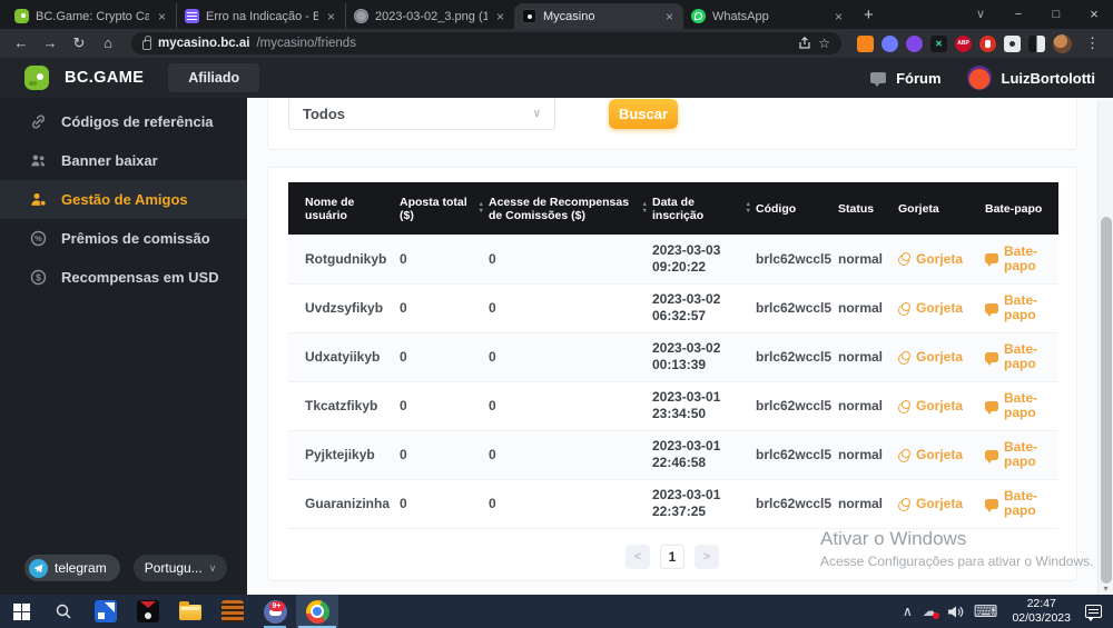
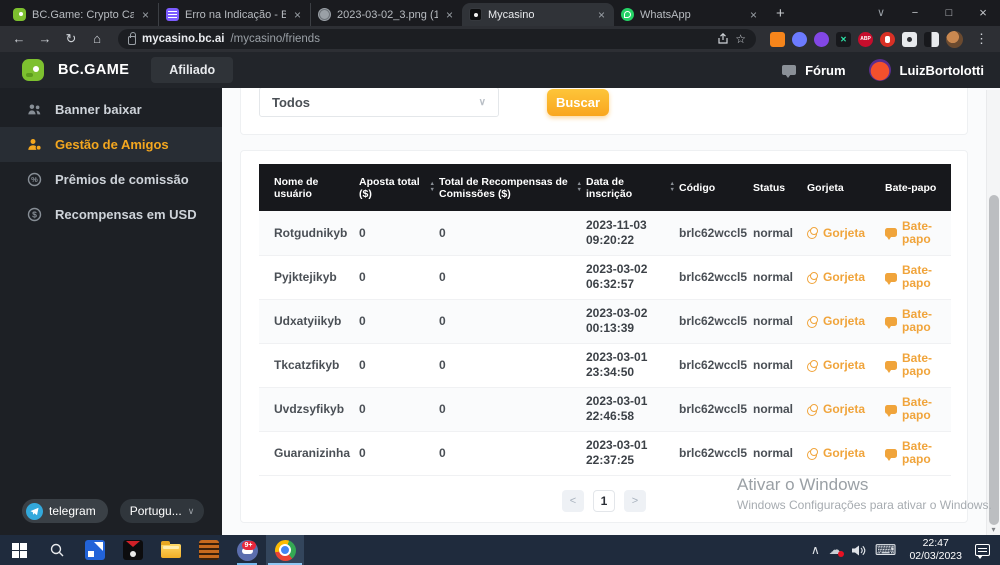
  ×
  Erro na Indicação - B
  ×
  2023-03-02_3.png (1
  ×
  Mycasino
  ×
  WhatsApp
  ×
  +
  ∨
  −
  □
  ×
  ←
  →
  ↻
  ⌂
  mycasino.bc.ai
  /mycasino/friends
  ☆
  ✕
  ⋮
  BC.GAME
  Afiliado
  Fórum
  LuizBortolotti
- Códigos de referência
  Banner baixar
  Gestão de Amigos
  %
  Prêmios de comissão
  $
  Recompensas em USD
  telegram
  Portugu...
  ∨
  Todos
  ∨
  Buscar
- Nome de usuário	Aposta total ($)	Acesse de Recompensas de Comissões ($)	Data de inscrição	Código	Status	Gorjeta	Bate-papo
+ Nome de usuário	Aposta total ($)	Total de Recompensas de Comissões ($)	Data de inscrição	Código	Status	Gorjeta	Bate-papo
- Rotgudnikyb	0	0	2023-03-0309:20:22	brlc62wccl5	normal	Gorjeta	Bate-papo
+ Rotgudnikyb	0	0	2023-11-0309:20:22	brlc62wccl5	normal	Gorjeta	Bate-papo
- Uvdzsyfikyb	0	0	2023-03-0206:32:57	brlc62wccl5	normal	Gorjeta	Bate-papo
+ Pyjktejikyb	0	0	2023-03-0206:32:57	brlc62wccl5	normal	Gorjeta	Bate-papo
  Udxatyiikyb	0	0	2023-03-0200:13:39	brlc62wccl5	normal	Gorjeta	Bate-papo
  Tkcatzfikyb	0	0	2023-03-0123:34:50	brlc62wccl5	normal	Gorjeta	Bate-papo
- Pyjktejikyb	0	0	2023-03-0122:46:58	brlc62wccl5	normal	Gorjeta	Bate-papo
+ Uvdzsyfikyb	0	0	2023-03-0122:46:58	brlc62wccl5	normal	Gorjeta	Bate-papo
  Guaranizinha	0	0	2023-03-0122:37:25	brlc62wccl5	normal	Gorjeta	Bate-papo
  <
  1
  >
  Ativar o Windows
- Acesse Configurações para ativar o Windows.
+ Windows Configurações para ativar o Windows.
  ▾
  ∧
  ☁
  ⌨
  22:47
  02/03/2023
